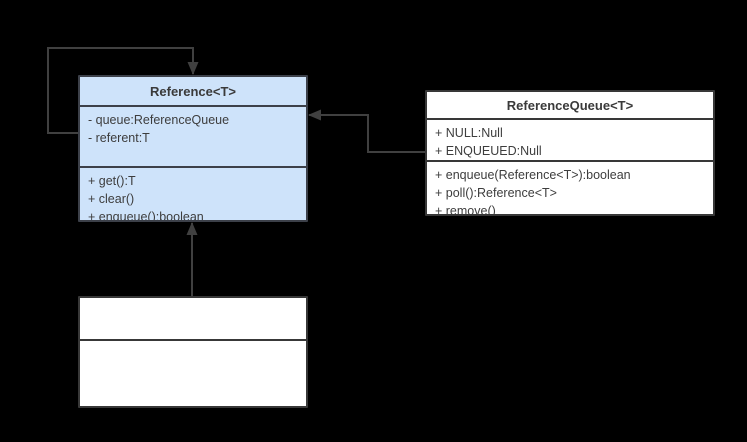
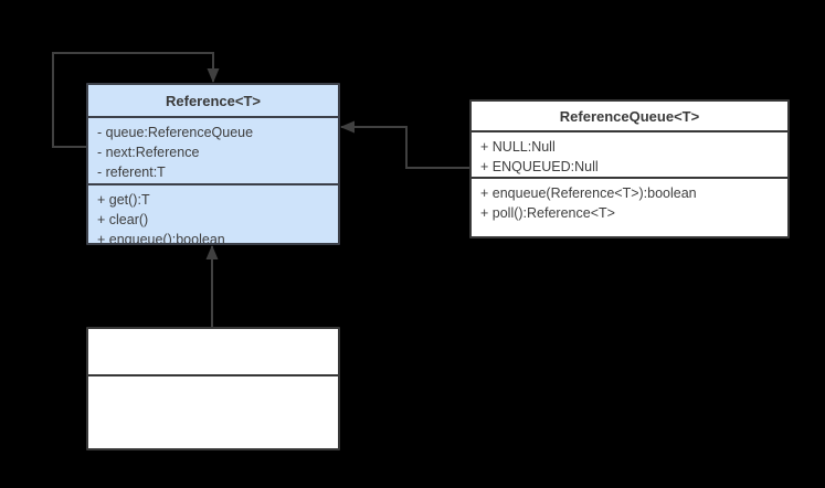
  Reference<T>
  - queue:ReferenceQueue
+ - next:Reference
  - referent:T
  + get():T
  + clear()
  + enqueue():boolean
  ReferenceQueue<T>
  + NULL:Null
  + ENQUEUED:Null
  + enqueue(Reference<T>):boolean
  + poll():Reference<T>
- + remove()
